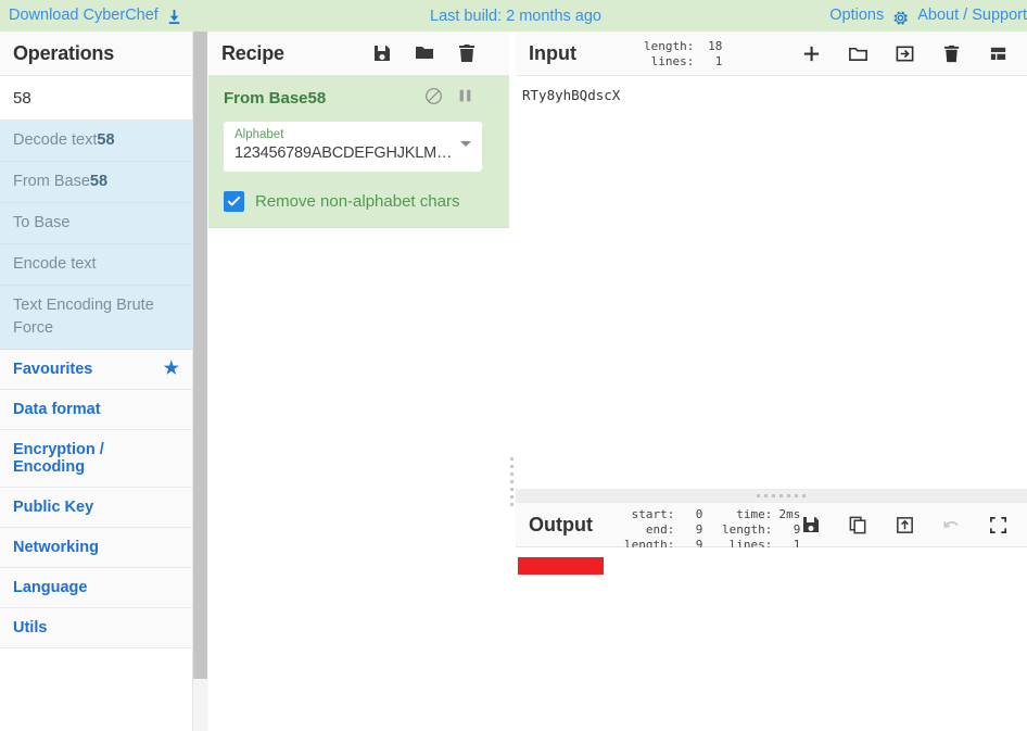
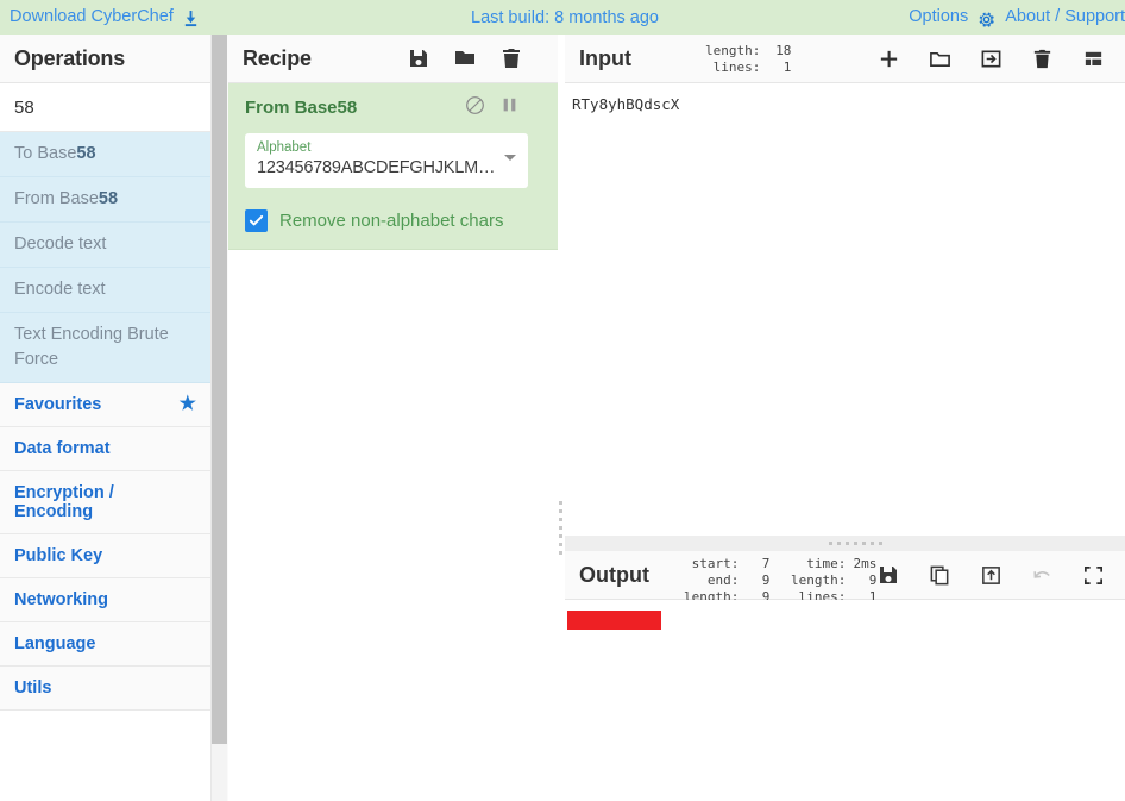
  Download CyberChef
- Last build: 2 months ago
+ Last build: 8 months ago
  Options
  About / Support
  Operations
  58
- Decode text58
+ To Base58
  From Base58
- To Base
+ Decode text
  Encode text
  Text Encoding Brute Force
  Favourites
  ★
  Data format
  Encryption / Encoding
  Public Key
  Networking
  Language
  Utils
  Recipe
  From Base58
  Alphabet
  123456789ABCDEFGHJKLM…
  Remove non-alphabet chars
  Input
  length:
  18
  lines:
  1
  RTy8yhBQdscX
  Output
  start:
- 0
+ 7
  end:
  9
  length:
  9
  time:
  2ms
  length:
  9
  lines:
  1
